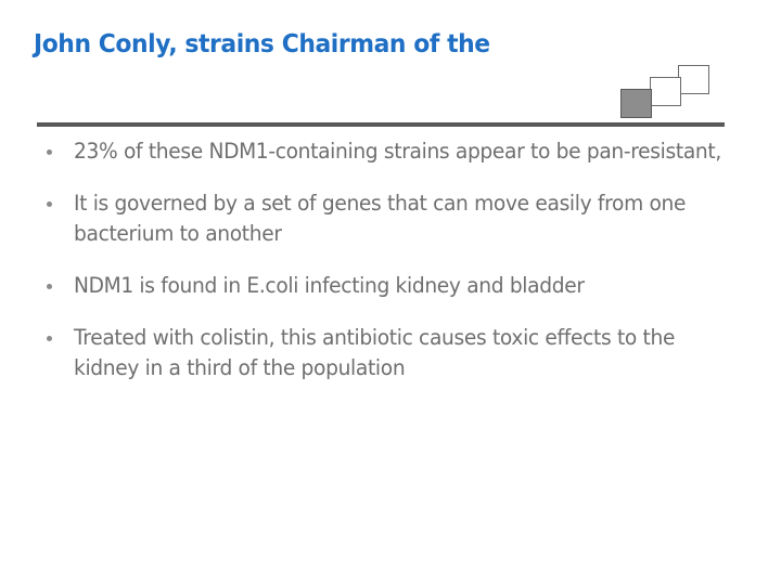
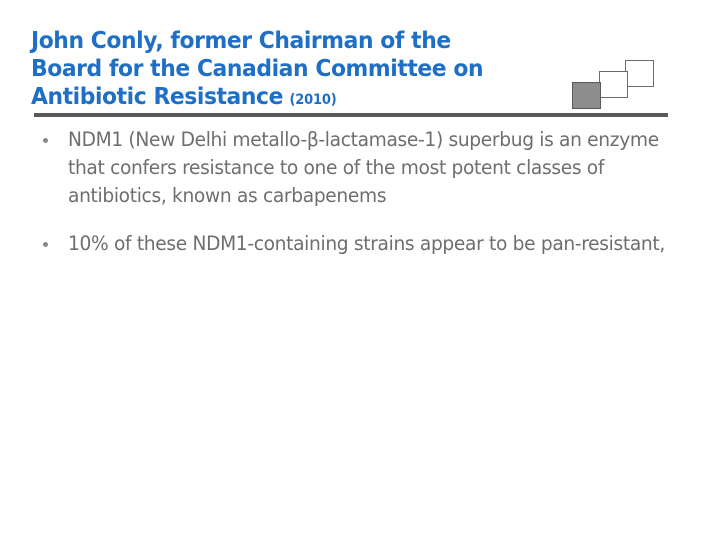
- John Conly, strains Chairman of the
+ John Conly, former Chairman of the
+ Board for the Canadian Committee on
+ Antibiotic Resistance (2010)
+ NDM1 (New Delhi metallo-β-lactamase-1) superbug is an enzyme that confers resistance to one of the most potent classes of antibiotics, known as carbapenems
- 23% of these NDM1-containing strains appear to be pan-resistant,
+ 10% of these NDM1-containing strains appear to be pan-resistant,
- It is governed by a set of genes that can move easily from one bacterium to another
- NDM1 is found in E.coli infecting kidney and bladder
- Treated with colistin, this antibiotic causes toxic effects to the kidney in a third of the population
